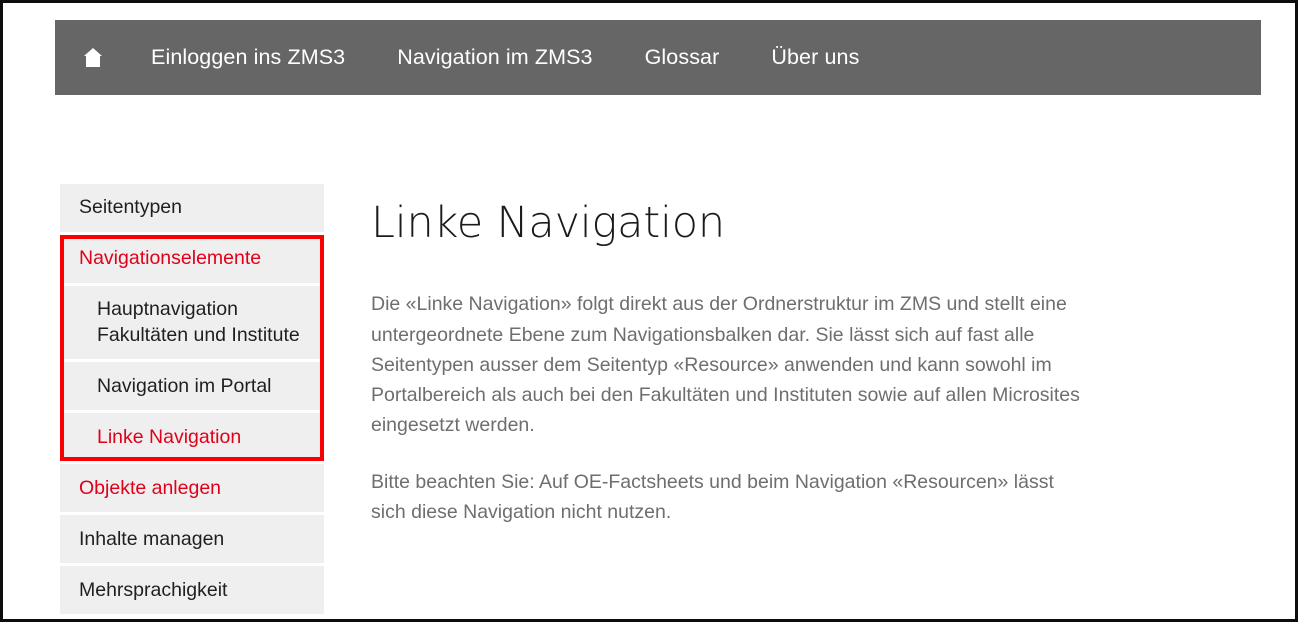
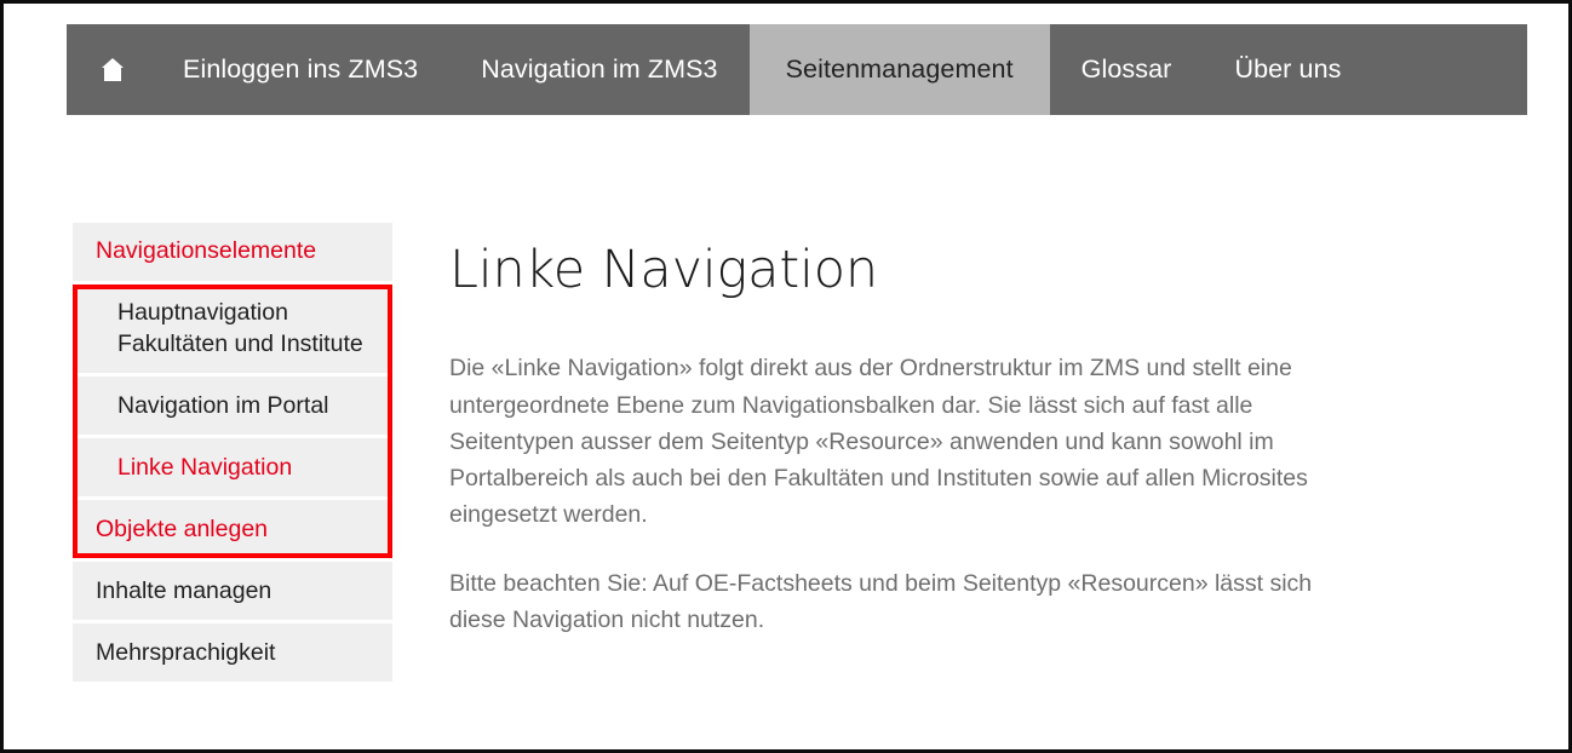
  Einloggen ins ZMS3
  Navigation im ZMS3
+ Seitenmanagement
  Glossar
  Über uns
- Seitentypen
  Navigationselemente
  Hauptnavigation Fakultäten und Institute
  Navigation im Portal
  Linke Navigation
  Objekte anlegen
  Inhalte managen
  Mehrsprachigkeit
  Linke Navigation
  Die «Linke Navigation» folgt direkt aus der Ordnerstruktur im ZMS und stellt eine untergeordnete Ebene zum Navigationsbalken dar. Sie lässt sich auf fast alle Seitentypen ausser dem Seitentyp «Resource» anwenden und kann sowohl im Portalbereich als auch bei den Fakultäten und Instituten sowie auf allen Microsites eingesetzt werden.
- Bitte beachten Sie: Auf OE-Factsheets und beim Navigation «Resourcen» lässt sich diese Navigation nicht nutzen.
+ Bitte beachten Sie: Auf OE-Factsheets und beim Seitentyp «Resourcen» lässt sich diese Navigation nicht nutzen.
